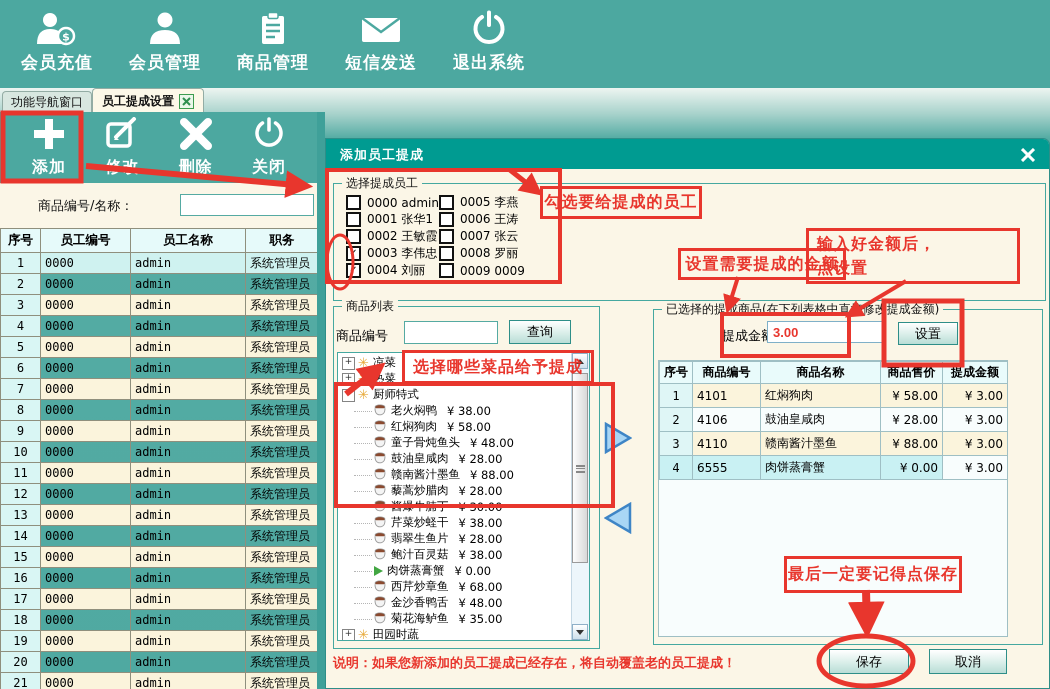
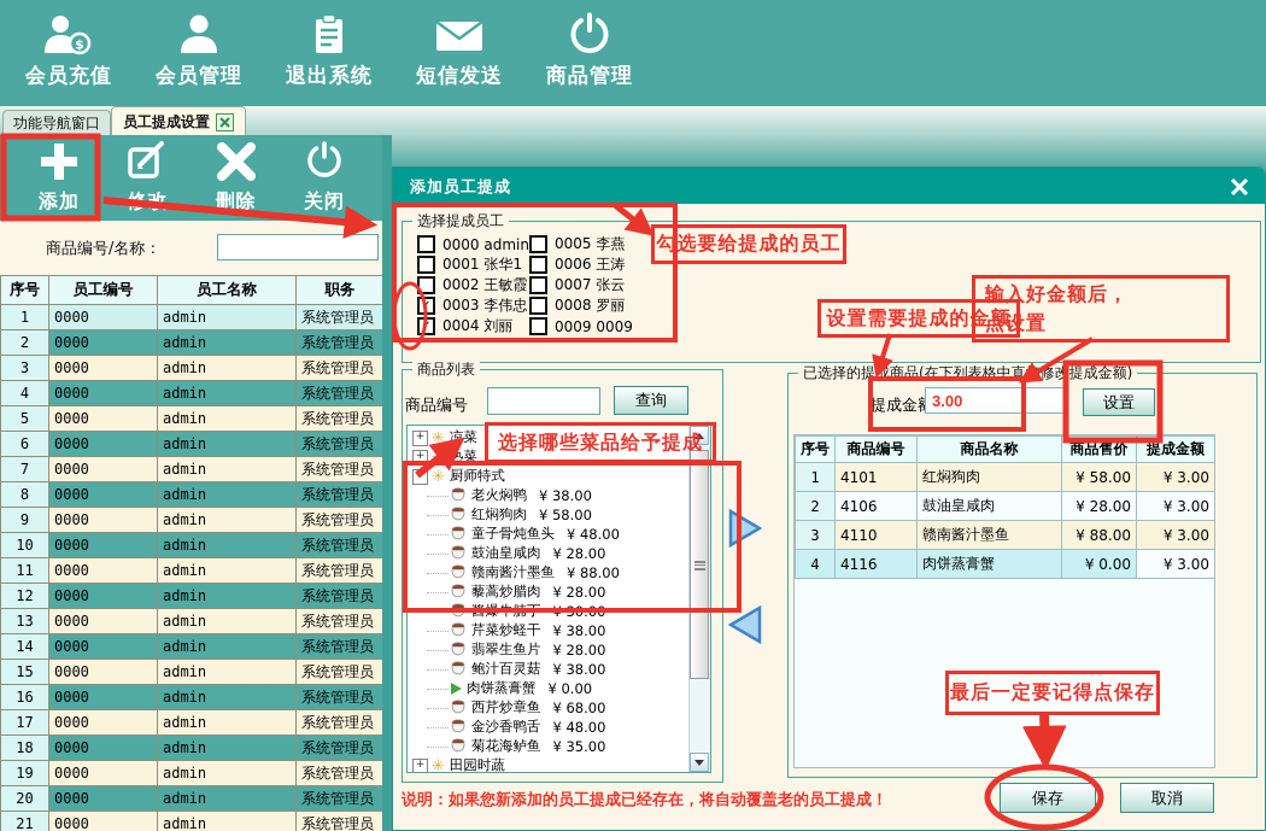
  $
  会员充值
  会员管理
- 商品管理
+ 退出系统
  短信发送
- 退出系统
+ 商品管理
  功能导航窗口
  员工提成设置
  添加
  删除
  关闭
  商品编号/名称：
  序号	员工编号	员工名称	职务
  1	0000	admin	系统管理员
  2	0000	admin	系统管理员
  3	0000	admin	系统管理员
  4	0000	admin	系统管理员
  5	0000	admin	系统管理员
  6	0000	admin	系统管理员
  7	0000	admin	系统管理员
  8	0000	admin	系统管理员
  9	0000	admin	系统管理员
  10	0000	admin	系统管理员
  11	0000	admin	系统管理员
  12	0000	admin	系统管理员
  13	0000	admin	系统管理员
  14	0000	admin	系统管理员
  15	0000	admin	系统管理员
  16	0000	admin	系统管理员
  17	0000	admin	系统管理员
  18	0000	admin	系统管理员
  19	0000	admin	系统管理员
  20	0000	admin	系统管理员
  21	0000	admin	系统管理员
  添加员工提成
  选择提成员工
  0000 admin
  0001 张华1
  0002 王敏霞
  0003 李伟忠
  0004 刘丽
  0005 李燕
  0006 王涛
  0007 张云
  0008 罗丽
  0009 0009
  商品列表
  商品编号
  查询
  +
  ✳
  凉菜
  +
  热菜
  ✳
  厨师特式
  老火焖鸭
  ¥ 38.00
  红焖狗肉
  ¥ 58.00
  童子骨炖鱼头
  ¥ 48.00
  鼓油皇咸肉
  ¥ 28.00
  赣南酱汁墨鱼
  ¥ 88.00
  藜蒿炒腊肉
  ¥ 28.00
  芹菜炒蛏干
  ¥ 38.00
  翡翠生鱼片
  ¥ 28.00
  鲍汁百灵菇
  ¥ 38.00
  肉饼蒸膏蟹
  ¥ 0.00
  西芹炒章鱼
  ¥ 68.00
  金沙香鸭舌
  ¥ 48.00
  菊花海鲈鱼
  ¥ 35.00
  +
  ✳
  田园时蔬
  已选择的提成商品(在下列表格中直修改提成金额)
  提成金
  3.00
  设置
  序号	商品编号	商品名称	商品售价	提成金额
  1	4101	红焖狗肉	¥ 58.00	¥ 3.00
  2	4106	鼓油皇咸肉	¥ 28.00	¥ 3.00
  3	4110	赣南酱汁墨鱼	¥ 88.00	¥ 3.00
- 4	6555	肉饼蒸膏蟹	¥ 0.00	¥ 3.00
+ 4	4116	肉饼蒸膏蟹	¥ 0.00	¥ 3.00
  说明：如果您新添加的员工提成已经存在，将自动覆盖老的员工提成！
  保存
  取消
  勾选要给提成的员工
  设置需要提成的金额
  输入好金额后，
  点设置
  选择哪些菜品给予提成
  最后一定要记得点保存
